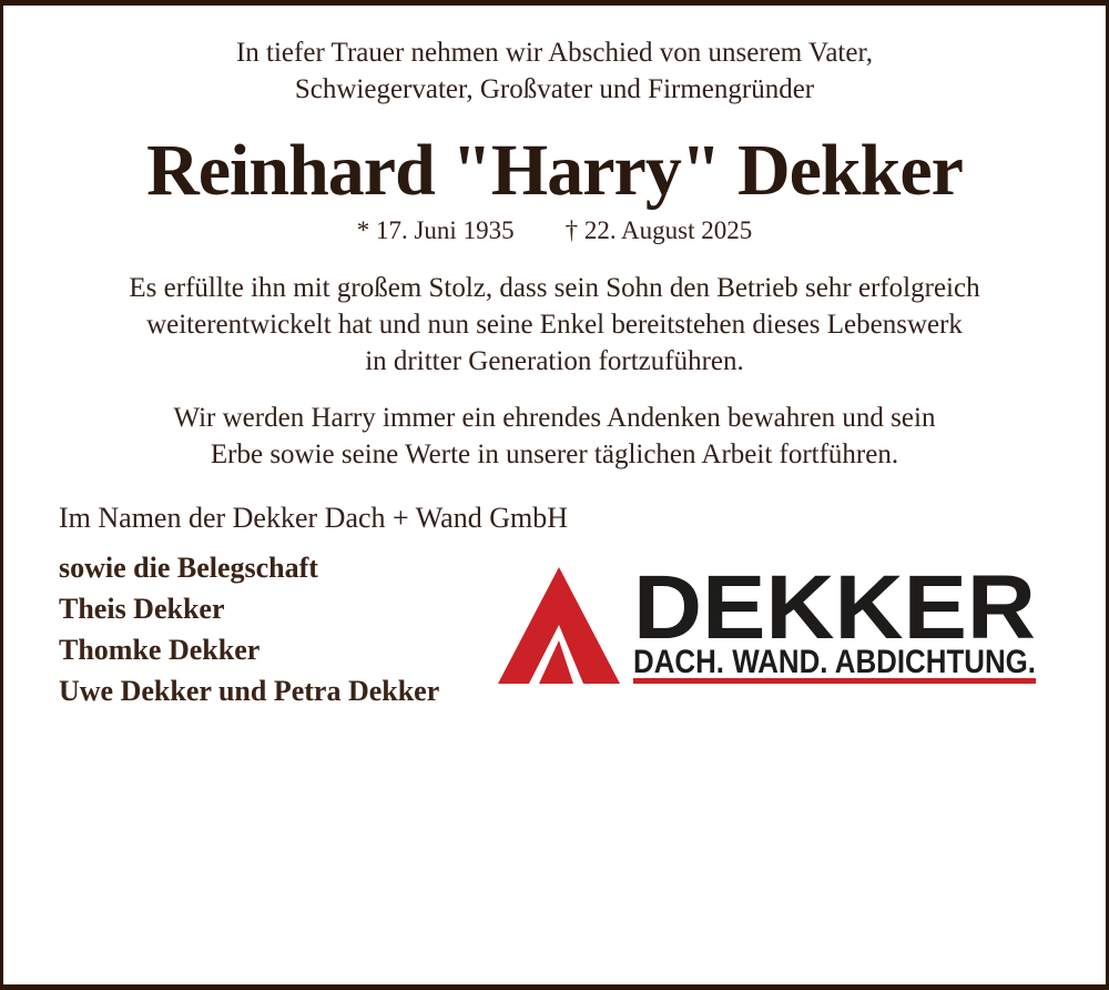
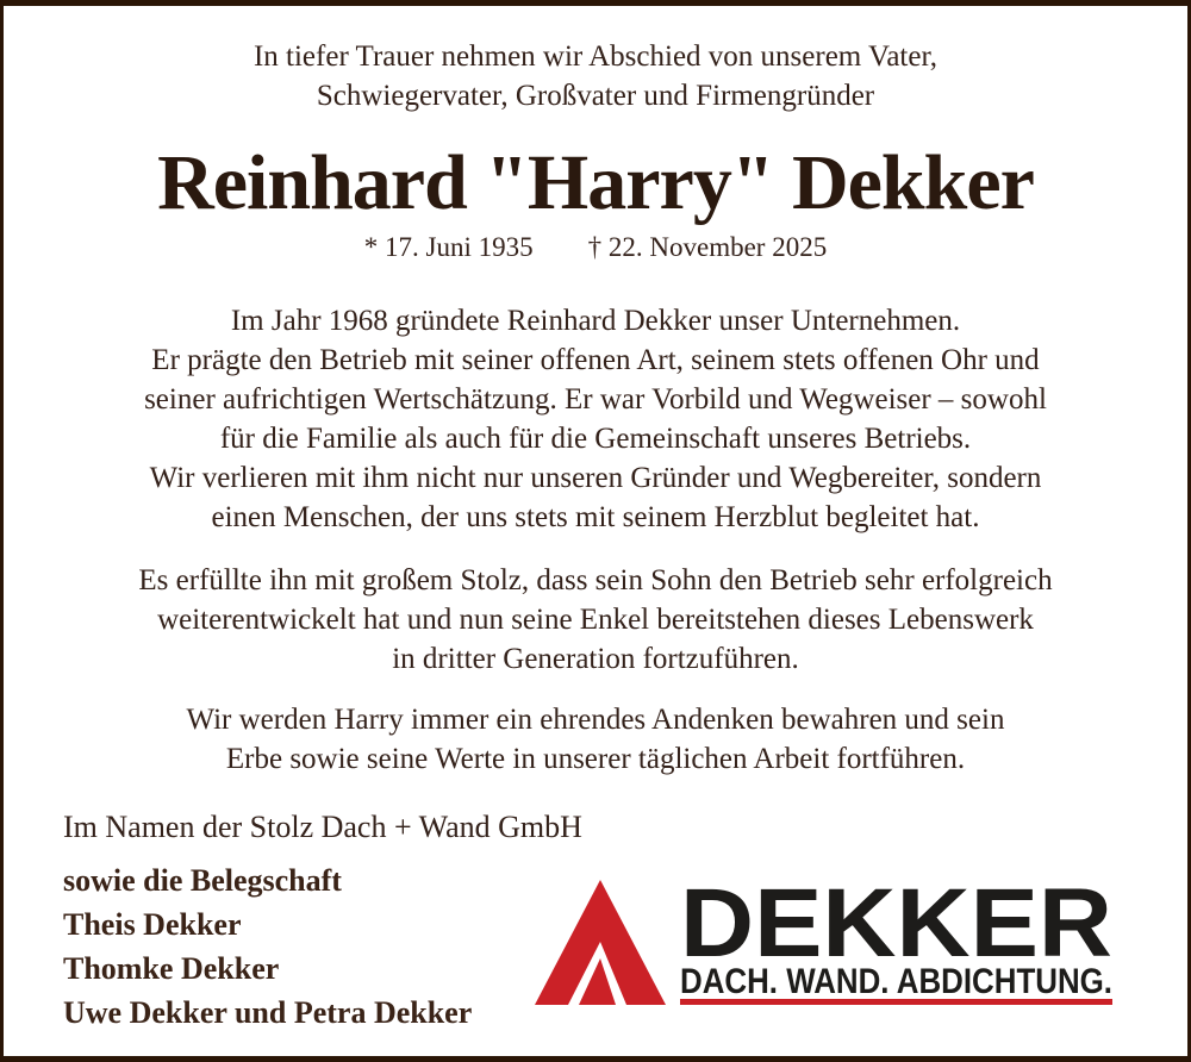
  In tiefer Trauer nehmen wir Abschied von unserem Vater,
  Schwiegervater, Großvater und Firmengründer
  Reinhard "Harry" Dekker
  * 17. Juni 1935
- † 22. August 2025
+ † 22. November 2025
+ Im Jahr 1968 gründete Reinhard Dekker unser Unternehmen.
+ Er prägte den Betrieb mit seiner offenen Art, seinem stets offenen Ohr und
+ seiner aufrichtigen Wertschätzung. Er war Vorbild und Wegweiser – sowohl
+ für die Familie als auch für die Gemeinschaft unseres Betriebs.
+ Wir verlieren mit ihm nicht nur unseren Gründer und Wegbereiter, sondern
+ einen Menschen, der uns stets mit seinem Herzblut begleitet hat.
  Es erfüllte ihn mit großem Stolz, dass sein Sohn den Betrieb sehr erfolgreich
  weiterentwickelt hat und nun seine Enkel bereitstehen dieses Lebenswerk
  in dritter Generation fortzuführen.
  Wir werden Harry immer ein ehrendes Andenken bewahren und sein
  Erbe sowie seine Werte in unserer täglichen Arbeit fortführen.
- Im Namen der Dekker Dach + Wand GmbH
+ Im Namen der Stolz Dach + Wand GmbH
  sowie die Belegschaft
  Theis Dekker
  Thomke Dekker
  Uwe Dekker und Petra Dekker
  DEKKER
  DACH. WAND. ABDICHTUNG.
